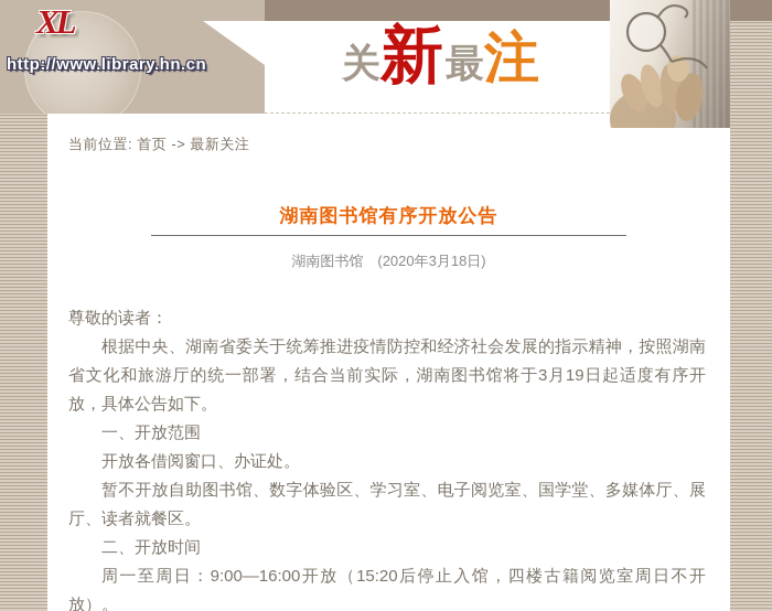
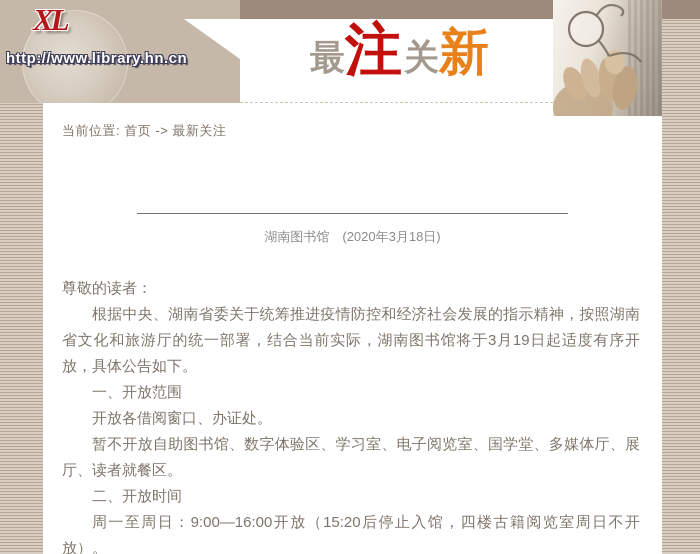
  XL
  http://www.library.hn.cn
- 关
+ 最
- 新
+ 注
- 最
+ 关
- 注
+ 新
  当前位置: 首页 -> 最新关注
- 湖南图书馆有序开放公告
  湖南图书馆 (2020年3月18日)
  尊敬的读者：
  根据中央、湖南省委关于统筹推进疫情防控和经济社会发展的指示精神，按照湖南省文化和旅游厅的统一部署，结合当前实际，湖南图书馆将于3月19日起适度有序开放，具体公告如下。
  一、开放范围
  开放各借阅窗口、办证处。
  暂不开放自助图书馆、数字体验区、学习室、电子阅览室、国学堂、多媒体厅、展厅、读者就餐区。
  二、开放时间
  周一至周日：9:00—16:00开放（15:20后停止入馆，四楼古籍阅览室周日不开放）。
